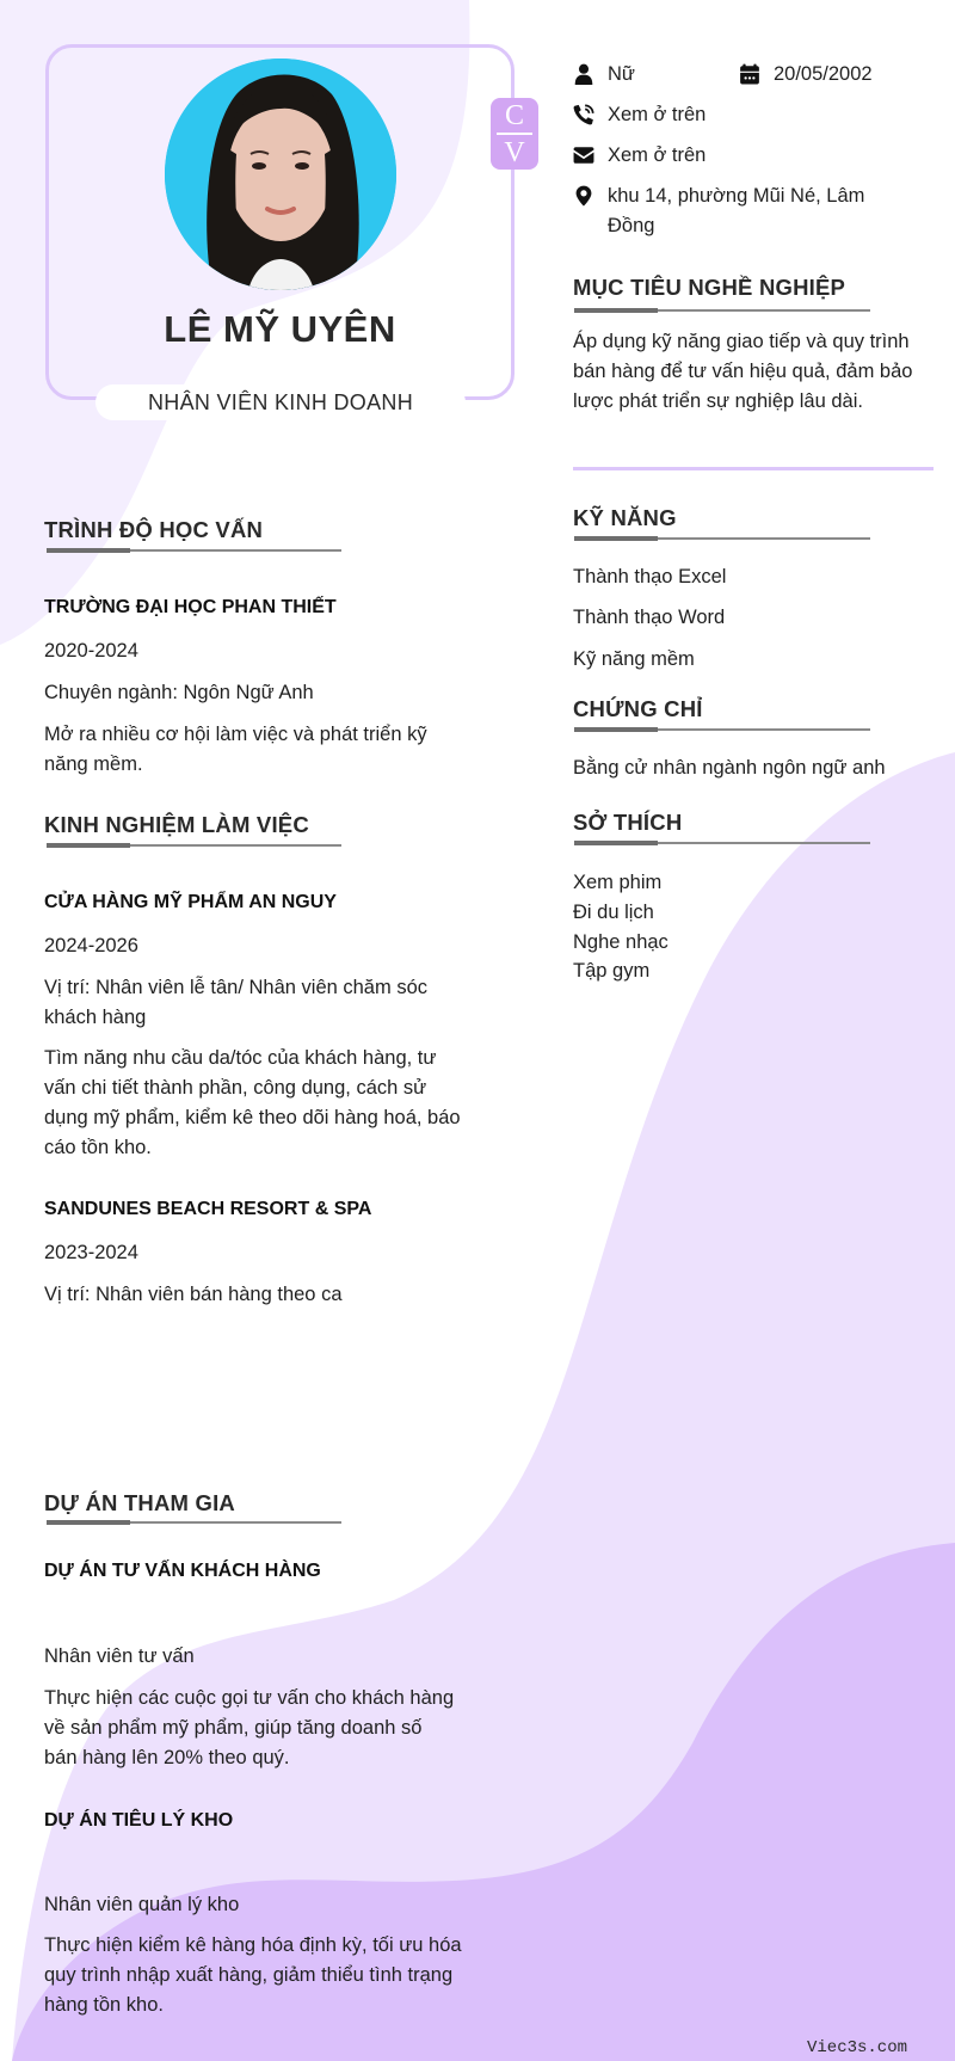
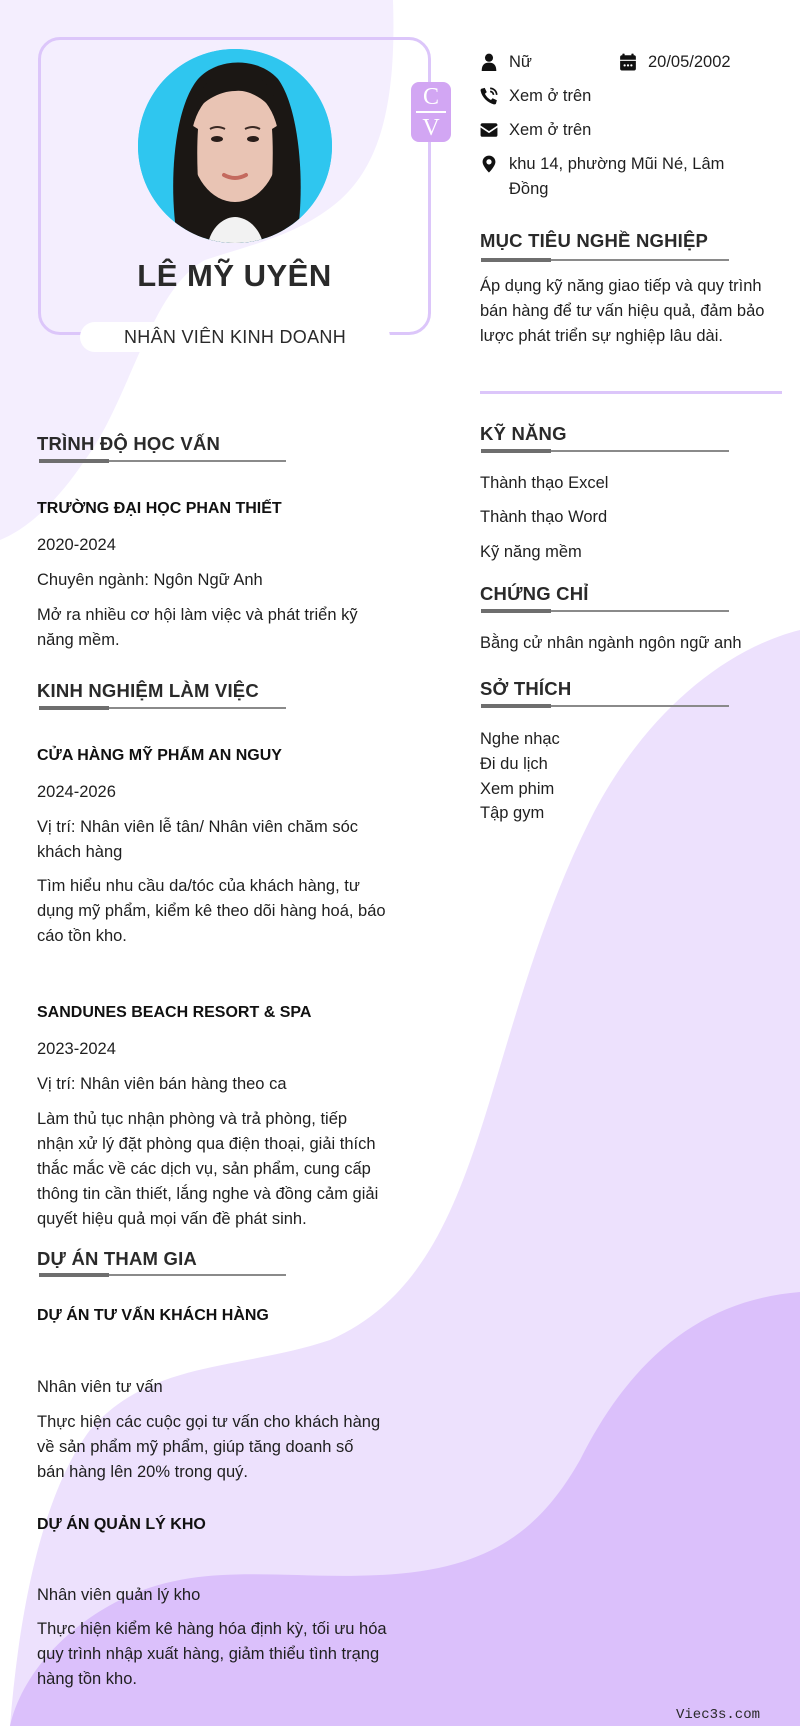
  LÊ MỸ UYÊN
  NHÂN VIÊN KINH DOANH
  C
  V
  Nữ
  20/05/2002
  Xem ở trên
  Xem ở trên
  khu 14, phường Mũi Né, Lâm
  Đồng
  MỤC TIÊU NGHỀ NGHIỆP
  Áp dụng kỹ năng giao tiếp và quy trình
  bán hàng để tư vấn hiệu quả, đảm bảo
  lược phát triển sự nghiệp lâu dài.
  KỸ NĂNG
  Thành thạo Excel
  Thành thạo Word
  Kỹ năng mềm
  CHỨNG CHỈ
  Bằng cử nhân ngành ngôn ngữ anh
  SỞ THÍCH
- Xem phim
+ Nghe nhạc
  Đi du lịch
- Nghe nhạc
+ Xem phim
  Tập gym
  TRÌNH ĐỘ HỌC VẤN
  TRƯỜNG ĐẠI HỌC PHAN THIẾT
  2020-2024
  Chuyên ngành: Ngôn Ngữ Anh
  Mở ra nhiều cơ hội làm việc và phát triển kỹ
  năng mềm.
  KINH NGHIỆM LÀM VIỆC
  CỬA HÀNG MỸ PHẨM AN NGUY
  2024-2026
  Vị trí: Nhân viên lễ tân/ Nhân viên chăm sóc
  khách hàng
- Tìm năng nhu cầu da/tóc của khách hàng, tư
+ Tìm hiểu nhu cầu da/tóc của khách hàng, tư
- vấn chi tiết thành phần, công dụng, cách sử
  dụng mỹ phẩm, kiểm kê theo dõi hàng hoá, báo
  cáo tồn kho.
  SANDUNES BEACH RESORT & SPA
  2023-2024
  Vị trí: Nhân viên bán hàng theo ca
+ Làm thủ tục nhận phòng và trả phòng, tiếp
+ nhận xử lý đặt phòng qua điện thoại, giải thích
+ thắc mắc về các dịch vụ, sản phẩm, cung cấp
+ thông tin cần thiết, lắng nghe và đồng cảm giải
+ quyết hiệu quả mọi vấn đề phát sinh.
  DỰ ÁN THAM GIA
  DỰ ÁN TƯ VẤN KHÁCH HÀNG
  Nhân viên tư vấn
  Thực hiện các cuộc gọi tư vấn cho khách hàng
  về sản phẩm mỹ phẩm, giúp tăng doanh số
- bán hàng lên 20% theo quý.
+ bán hàng lên 20% trong quý.
- DỰ ÁN TIÊU LÝ KHO
+ DỰ ÁN QUẢN LÝ KHO
  Nhân viên quản lý kho
  Thực hiện kiểm kê hàng hóa định kỳ, tối ưu hóa
  quy trình nhập xuất hàng, giảm thiểu tình trạng
  hàng tồn kho.
  Viec3s.com
